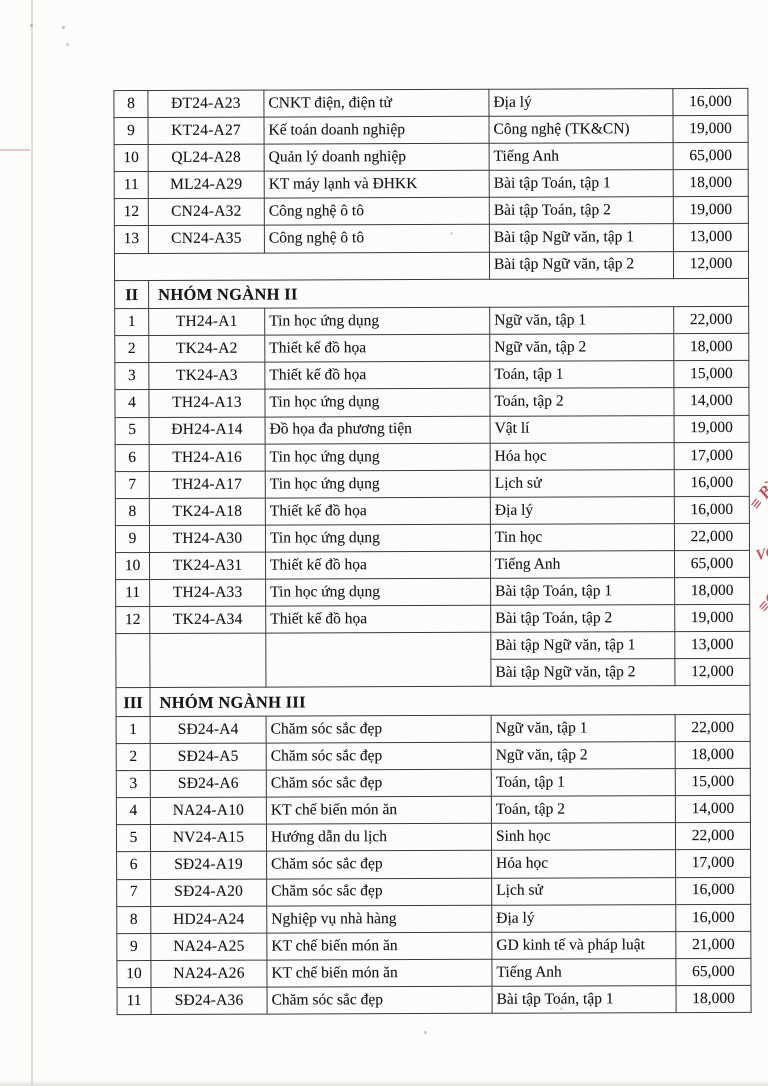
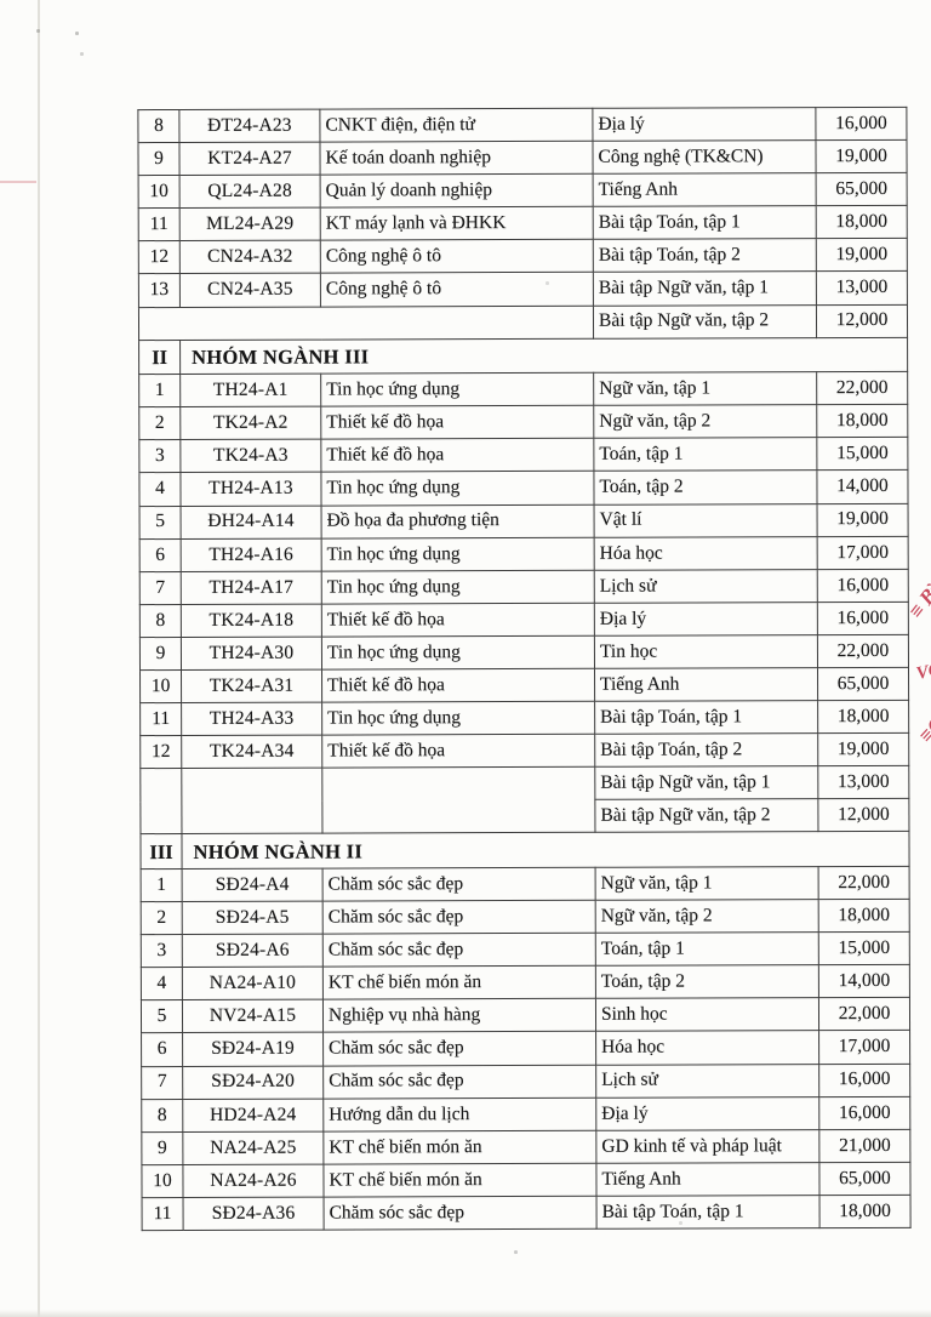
  8	ĐT24-A23	CNKT điện, điện tử	Địa lý	16,000
  9	KT24-A27	Kế toán doanh nghiệp	Công nghệ (TK&CN)	19,000
  10	QL24-A28	Quản lý doanh nghiệp	Tiếng Anh	65,000
  11	ML24-A29	KT máy lạnh và ĐHKK	Bài tập Toán, tập 1	18,000
  12	CN24-A32	Công nghệ ô tô	Bài tập Toán, tập 2	19,000
  13	CN24-A35	Công nghệ ô tô	Bài tập Ngữ văn, tập 1	13,000
  	Bài tập Ngữ văn, tập 2	12,000
- II	NHÓM NGÀNH II
+ II	NHÓM NGÀNH III
  1	TH24-A1	Tin học ứng dụng	Ngữ văn, tập 1	22,000
  2	TK24-A2	Thiết kế đồ họa	Ngữ văn, tập 2	18,000
  3	TK24-A3	Thiết kế đồ họa	Toán, tập 1	15,000
  4	TH24-A13	Tin học ứng dụng	Toán, tập 2	14,000
  5	ĐH24-A14	Đồ họa đa phương tiện	Vật lí	19,000
  6	TH24-A16	Tin học ứng dụng	Hóa học	17,000
  7	TH24-A17	Tin học ứng dụng	Lịch sử	16,000
  8	TK24-A18	Thiết kế đồ họa	Địa lý	16,000
  9	TH24-A30	Tin học ứng dụng	Tin học	22,000
  10	TK24-A31	Thiết kế đồ họa	Tiếng Anh	65,000
  11	TH24-A33	Tin học ứng dụng	Bài tập Toán, tập 1	18,000
  12	TK24-A34	Thiết kế đồ họa	Bài tập Toán, tập 2	19,000
  			Bài tập Ngữ văn, tập 1	13,000
  Bài tập Ngữ văn, tập 2	12,000
- III	NHÓM NGÀNH III
+ III	NHÓM NGÀNH II
  1	SĐ24-A4	Chăm sóc sắc đẹp	Ngữ văn, tập 1	22,000
  2	SĐ24-A5	Chăm sóc sắc đẹp	Ngữ văn, tập 2	18,000
  3	SĐ24-A6	Chăm sóc sắc đẹp	Toán, tập 1	15,000
  4	NA24-A10	KT chế biến món ăn	Toán, tập 2	14,000
- 5	NV24-A15	Hướng dẫn du lịch	Sinh học	22,000
+ 5	NV24-A15	Nghiệp vụ nhà hàng	Sinh học	22,000
  6	SĐ24-A19	Chăm sóc sắc đẹp	Hóa học	17,000
  7	SĐ24-A20	Chăm sóc sắc đẹp	Lịch sử	16,000
- 8	HD24-A24	Nghiệp vụ nhà hàng	Địa lý	16,000
+ 8	HD24-A24	Hướng dẫn du lịch	Địa lý	16,000
  9	NA24-A25	KT chế biến món ăn	GD kinh tế và pháp luật	21,000
  10	NA24-A26	KT chế biến món ăn	Tiếng Anh	65,000
  11	SĐ24-A36	Chăm sóc sắc đẹp	Bài tập Toán, tập 1	18,000
